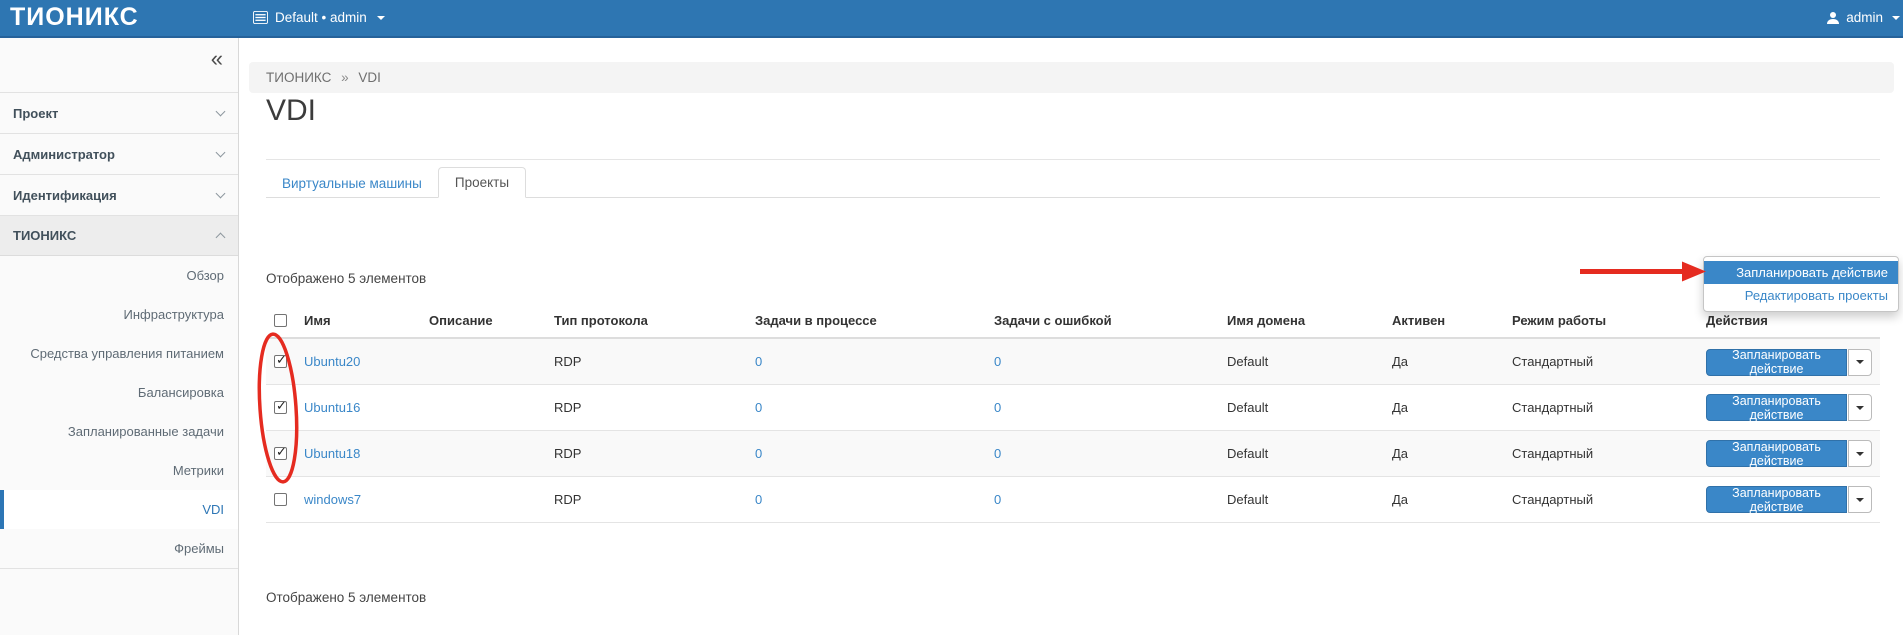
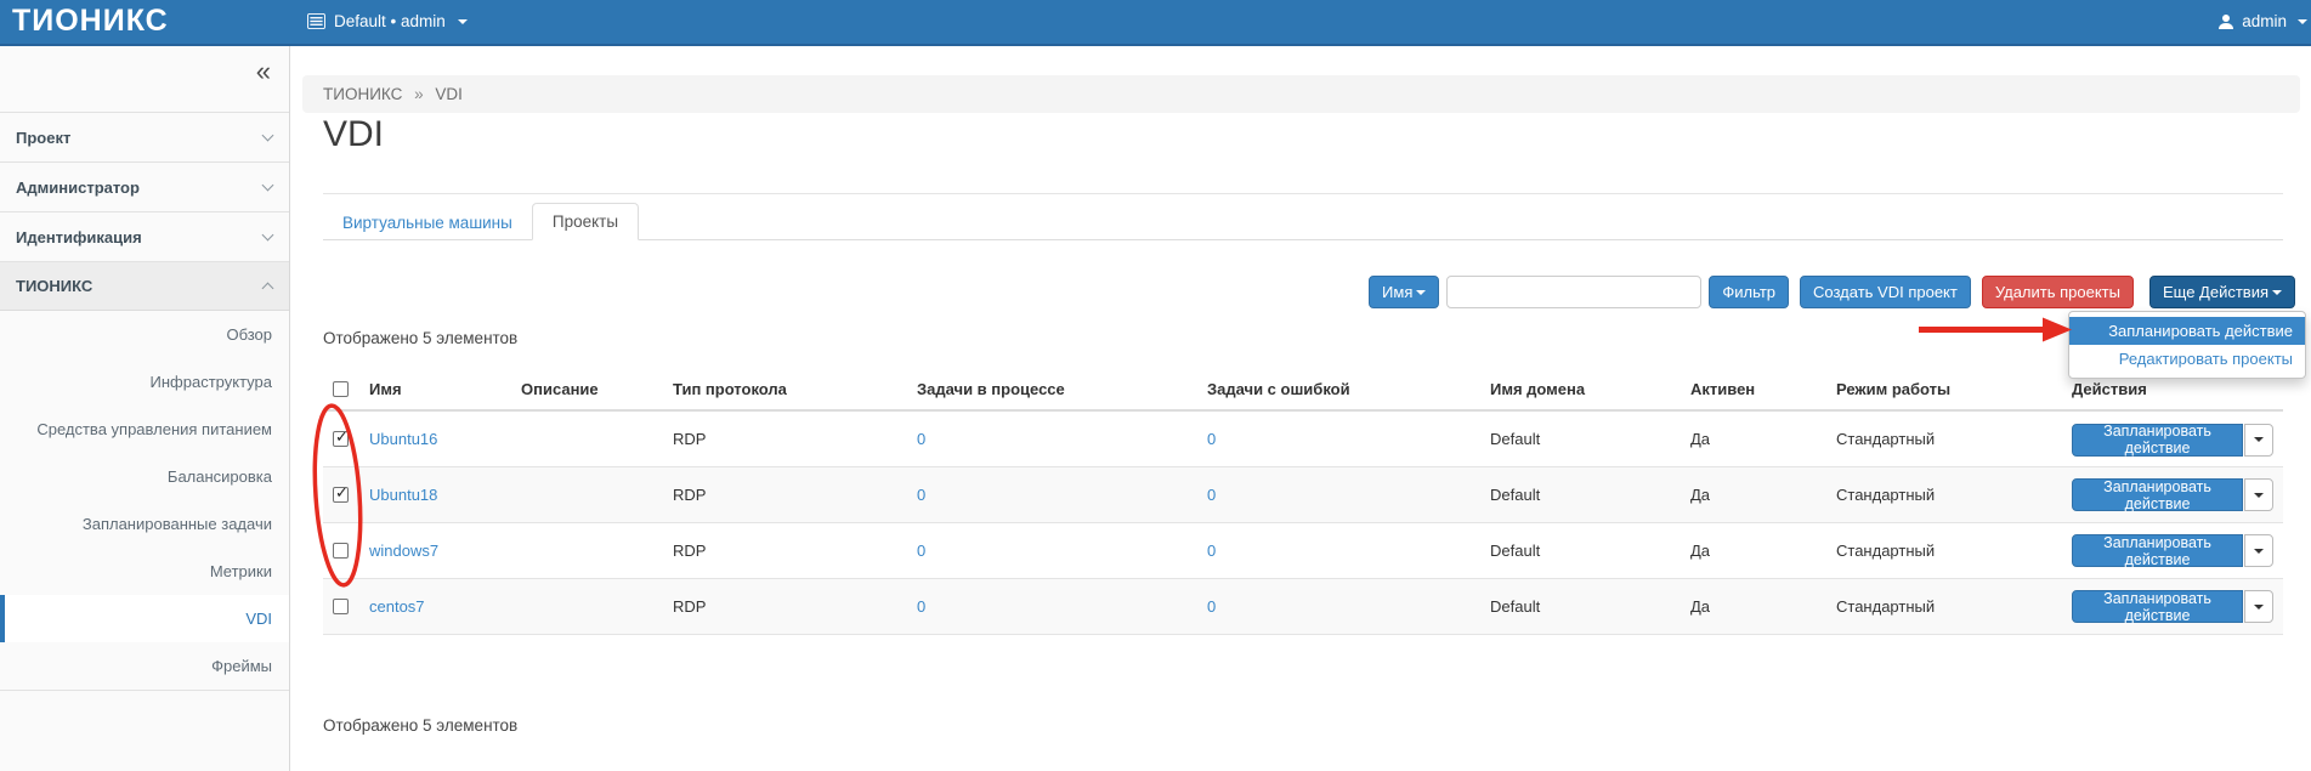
  ТИОНИКС
  Default • admin
  admin
  «
  Проект
  Администратор
  Идентификация
  ТИОНИКС
  Обзор
  Инфраструктура
  Средства управления питанием
  Балансировка
  Запланированные задачи
  Метрики
  VDI
  Фреймы
  ТИОНИКС » VDI
  VDI
  Виртуальные машины
  Проекты
+ Имя
+ Фильтр
+ Создать VDI проект
+ Удалить проекты
+ Еще Действия
  Отображено 5 элементов
  	Имя	Описание	Тип протокола	Задачи в процессе	Задачи с ошибкой	Имя домена	Активен	Режим работы	Действия
- 	Ubuntu20		RDP	0	0	Default	Да	Стандартный	Запланировать действие
  	Ubuntu16		RDP	0	0	Default	Да	Стандартный	Запланировать действие
  	Ubuntu18		RDP	0	0	Default	Да	Стандартный	Запланировать действие
  	windows7		RDP	0	0	Default	Да	Стандартный	Запланировать действие
+ 	centos7		RDP	0	0	Default	Да	Стандартный	Запланировать действие
  Отображено 5 элементов
  Запланировать действие
  Редактировать проекты
